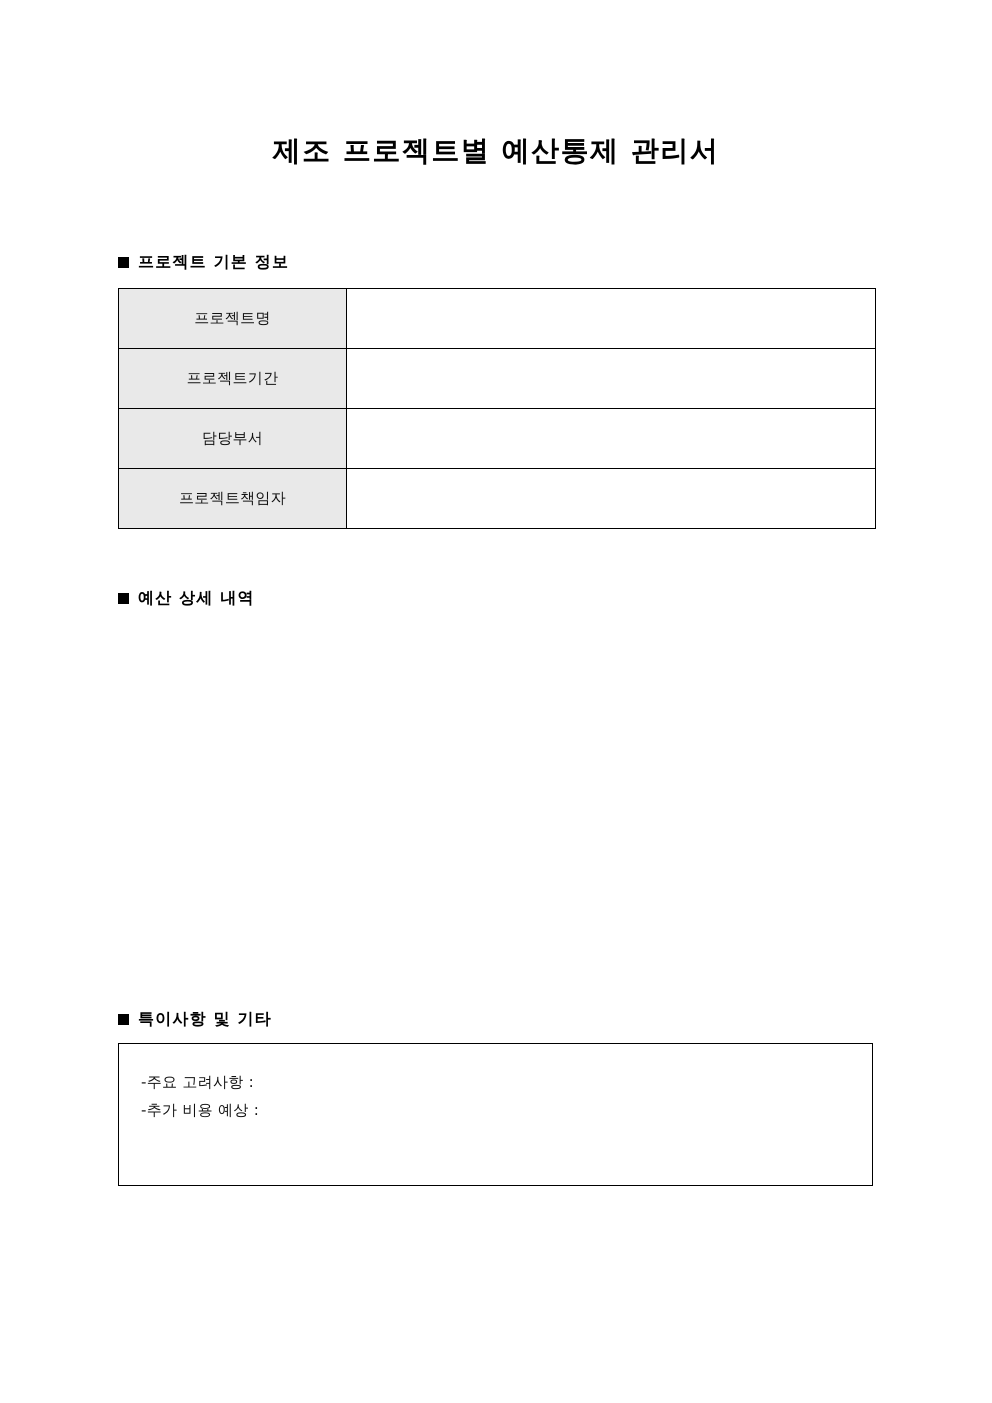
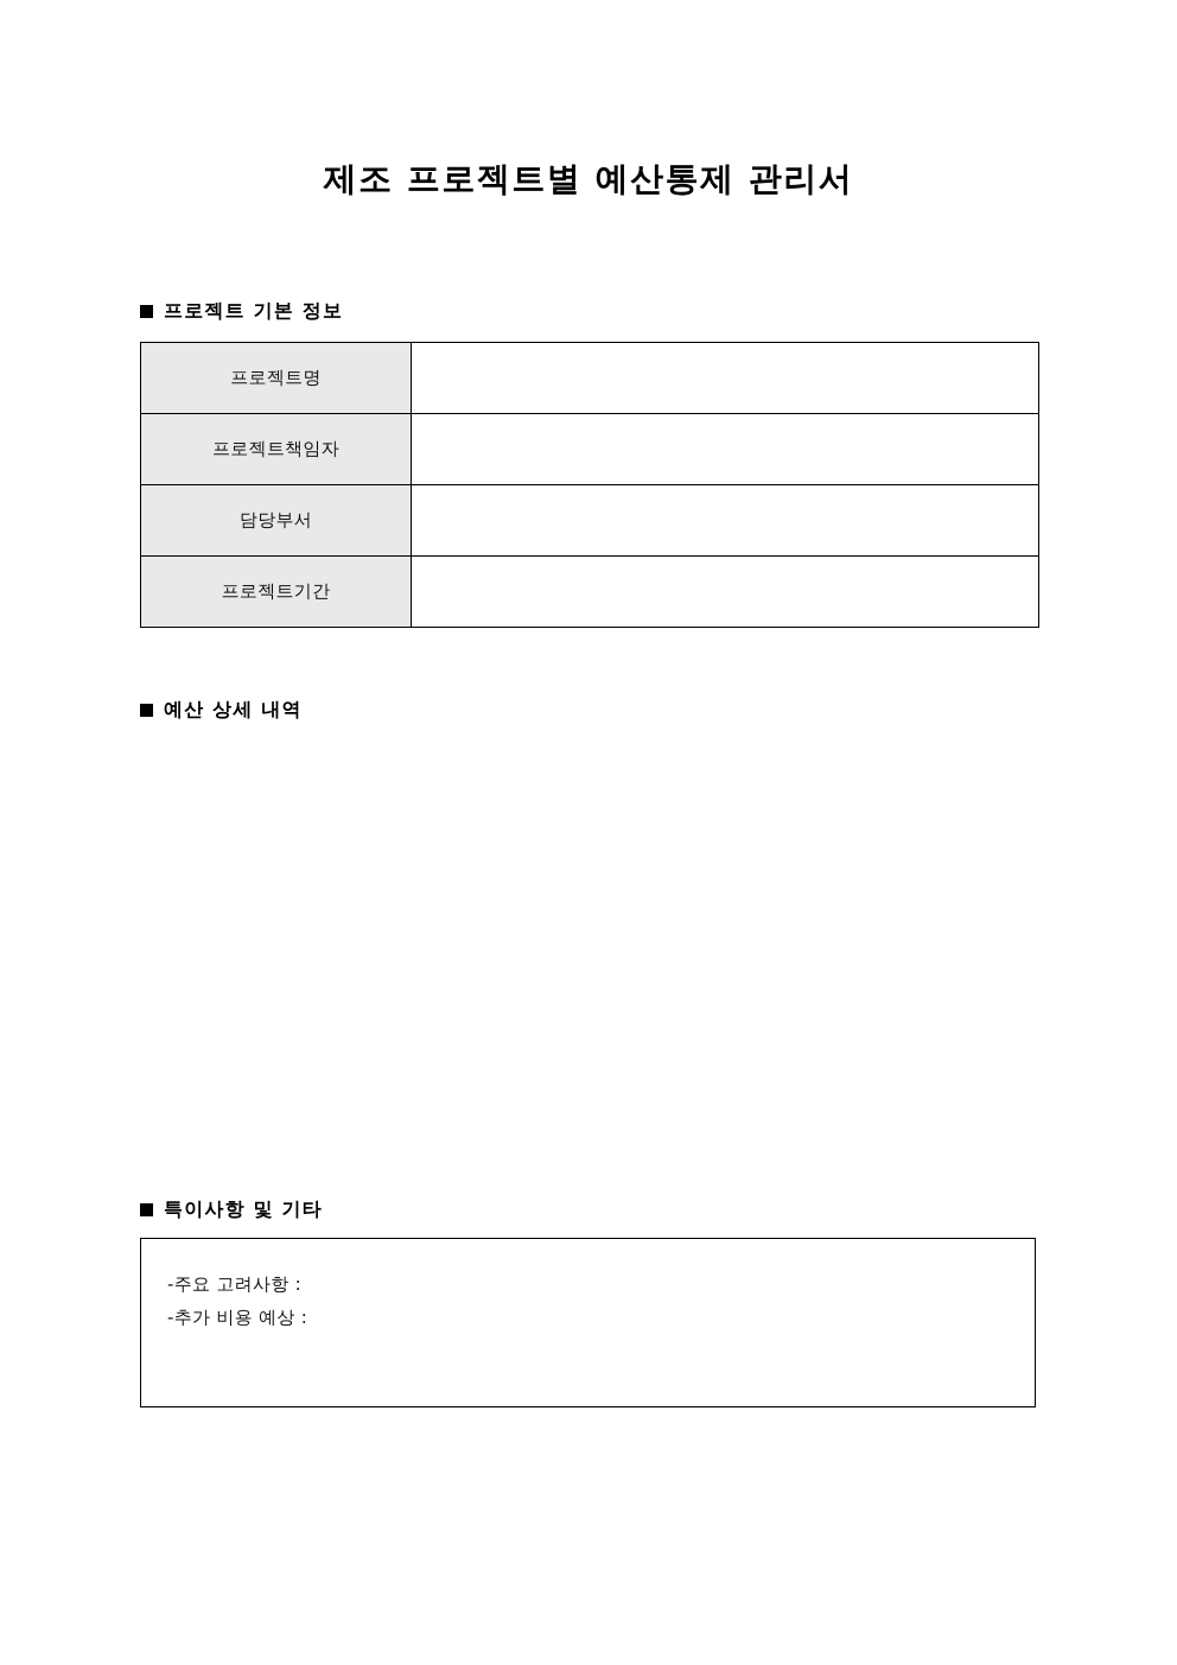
  제조 프로젝트별 예산통제 관리서
  프로젝트 기본 정보
  프로젝트명
- 프로젝트기간
+ 프로젝트책임자
  담당부서
- 프로젝트책임자
+ 프로젝트기간
  예산 상세 내역
  특이사항 및 기타
  -주요 고려사항 :
  -추가 비용 예상 :
